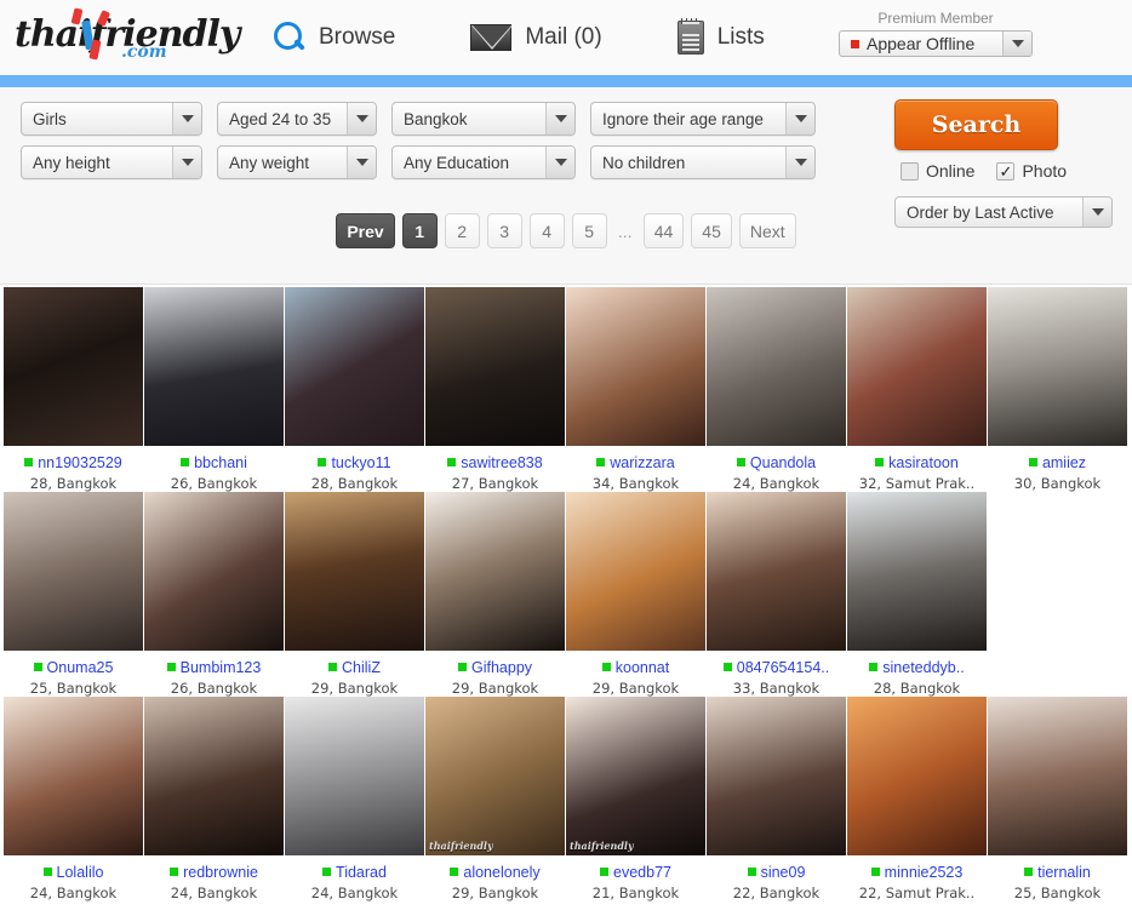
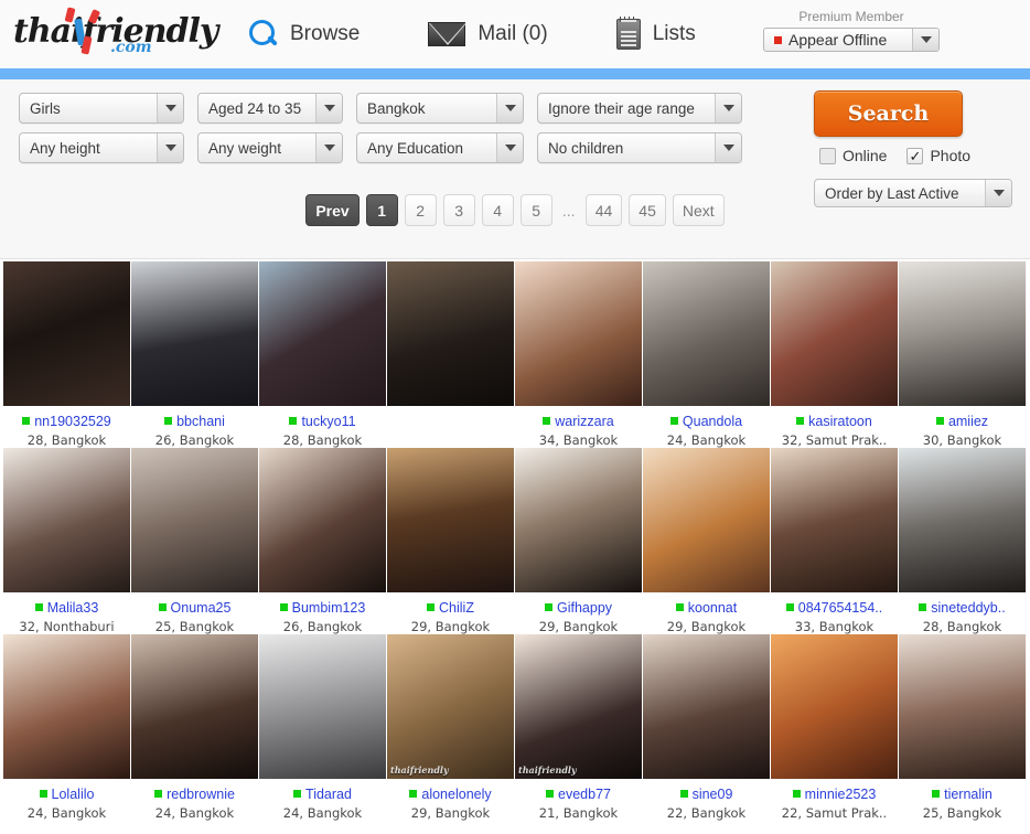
  thafriendly
  .com
  Browse
  Mail (0)
  Lists
  Premium Member
  Appear Offline
  Girls
  Aged 24 to 35
  Bangkok
  Ignore their age range
  Any height
  Any weight
  Any Education
  No children
  Search
  Online
  ✓
  Photo
  Order by Last Active
  Prev
  1
  2
  3
  4
  5
  ...
  44
  45
  Next
  nn19032529
  28, Bangkok
  bbchani
  26, Bangkok
  tuckyo11
  28, Bangkok
- sawitree838
- 27, Bangkok
  warizzara
  34, Bangkok
  Quandola
  24, Bangkok
  kasiratoon
  32, Samut Prak..
  amiiez
  30, Bangkok
+ Malila33
+ 32, Nonthaburi
  Onuma25
  25, Bangkok
  Bumbim123
  26, Bangkok
  ChiliZ
  29, Bangkok
  Gifhappy
  29, Bangkok
  koonnat
  29, Bangkok
  0847654154..
  33, Bangkok
  sineteddyb..
  28, Bangkok
  Lolalilo
  24, Bangkok
  redbrownie
  24, Bangkok
  Tidarad
  24, Bangkok
  thaifriendly
  alonelonely
  29, Bangkok
  thaifriendly
  evedb77
  21, Bangkok
  sine09
  22, Bangkok
  minnie2523
  22, Samut Prak..
  tiernalin
  25, Bangkok
